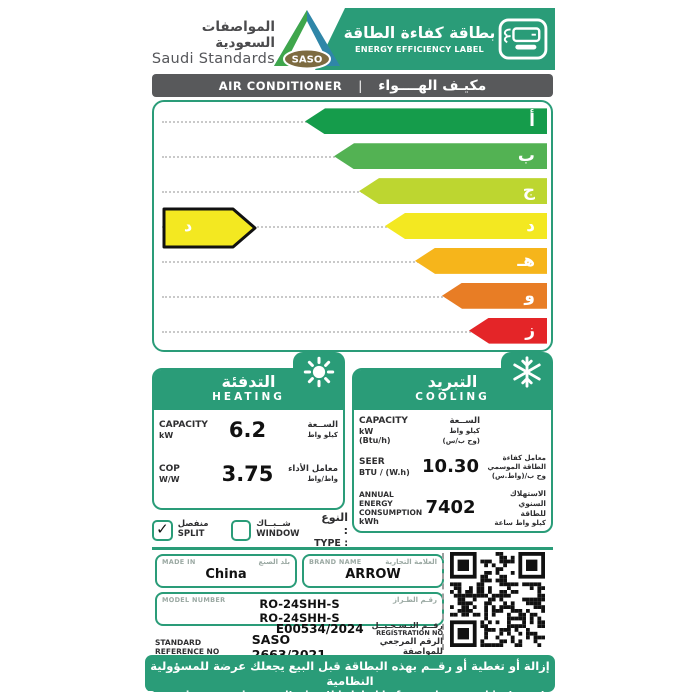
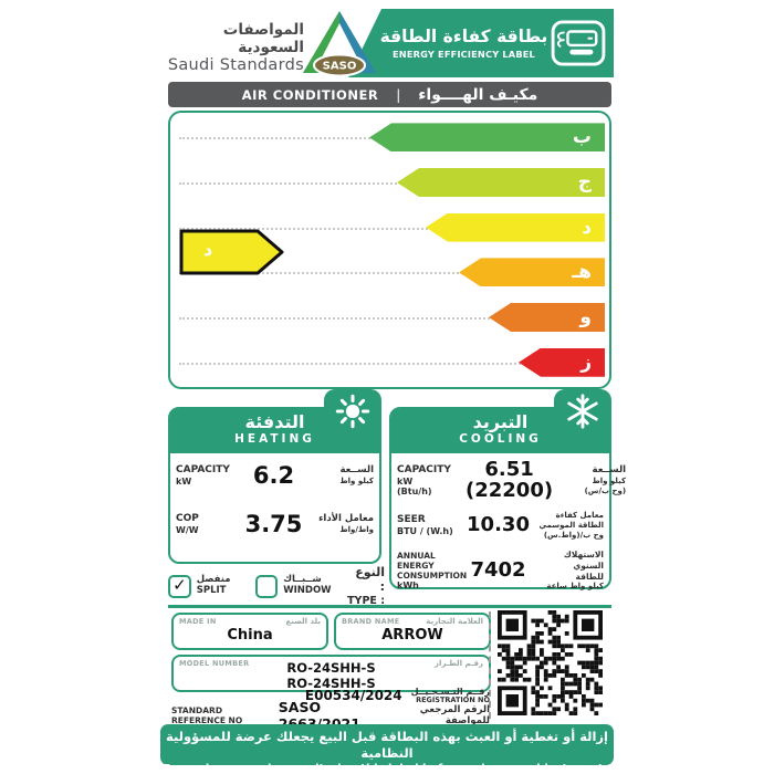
  المواصفات السعودية
  Saudi Standards
  SASO
  بطاقة كفاءة الطاقة
  ENERGY EFFICIENCY LABEL
  AIR CONDITIONER
  |
  مكيـف الهــــواء
- أ
  ب
  ج
  د
  هـ
  و
  ز
  د
  التدفئة
  HEATING
  CAPACITY
  kW
  6.2
  الســعة
  كيلو واط
  COP
  W/W
  3.75
  معامل الأداء
  واط/واط
  التبريد
  COOLING
  CAPACITY
  kW
  (Btu/h)
+ 6.51
+ (22200)
  الســعة
  كيلو واط
  (وح ب/س)
  SEER
  BTU / (W.h)
  10.30
  معامل كفاءة الطاقة الموسمي
  وح ب/(واط.س)
  ANNUAL ENERGY
  CONSUMPTION
  kWh
  7402
  الاستهلاك السنوي
  للطاقة
  كيلو واط ساعة
  ✓
  منفصل
  SPLIT
  شــبــاك
  WINDOW
  النوع :
  TYPE :
  MADE IN
  بلد الصنع
  China
  BRAND NAME
  العلامة التجارية
  ARROW
  MODEL NUMBER
  رقـم الطـراز
  RO-24SHH-S
  RO-24SHH-S
  E00534/2024
  رقــم التـسـجـيــل
  REGISTRATION NO
  STANDARD REFERENCE NO
  الرقم المرجعي للمواصفة
- إزالة أو تغطية أو رقــم بهذه البطاقة قبل البيع يجعلك عرضة للمسؤولية النظامية
+ إزالة أو تغطية أو العبث بهذه البطاقة قبل البيع يجعلك عرضة للمسؤولية النظامية
  Removing, covering or altering this label before sale can subject you to
